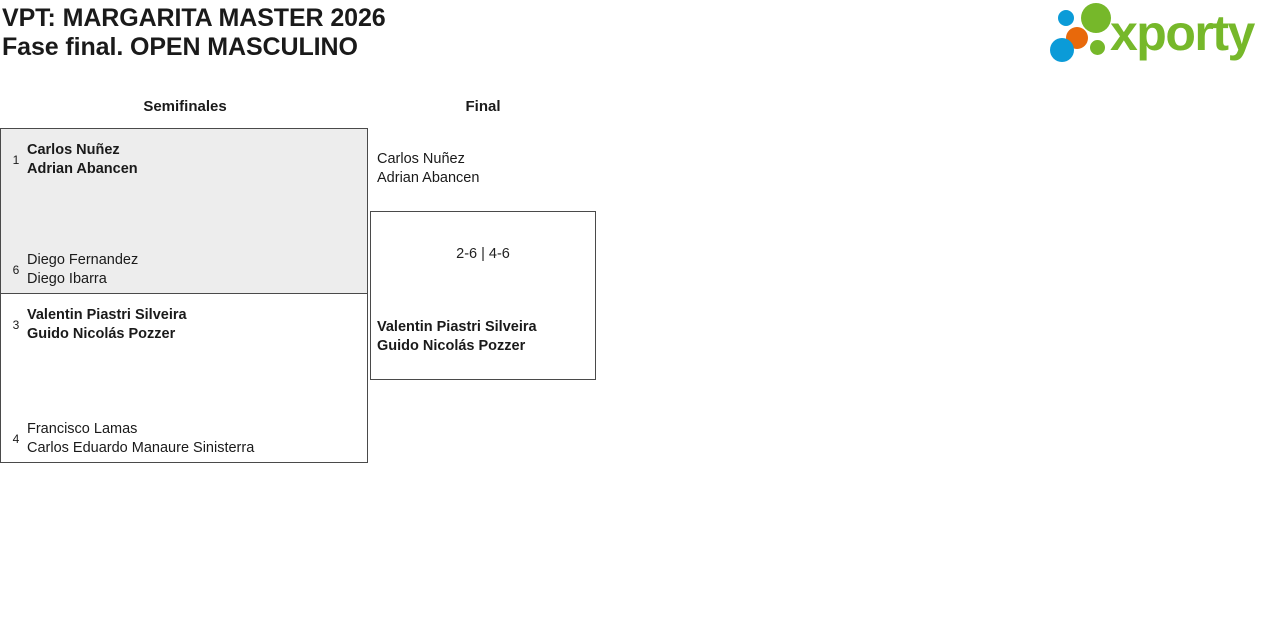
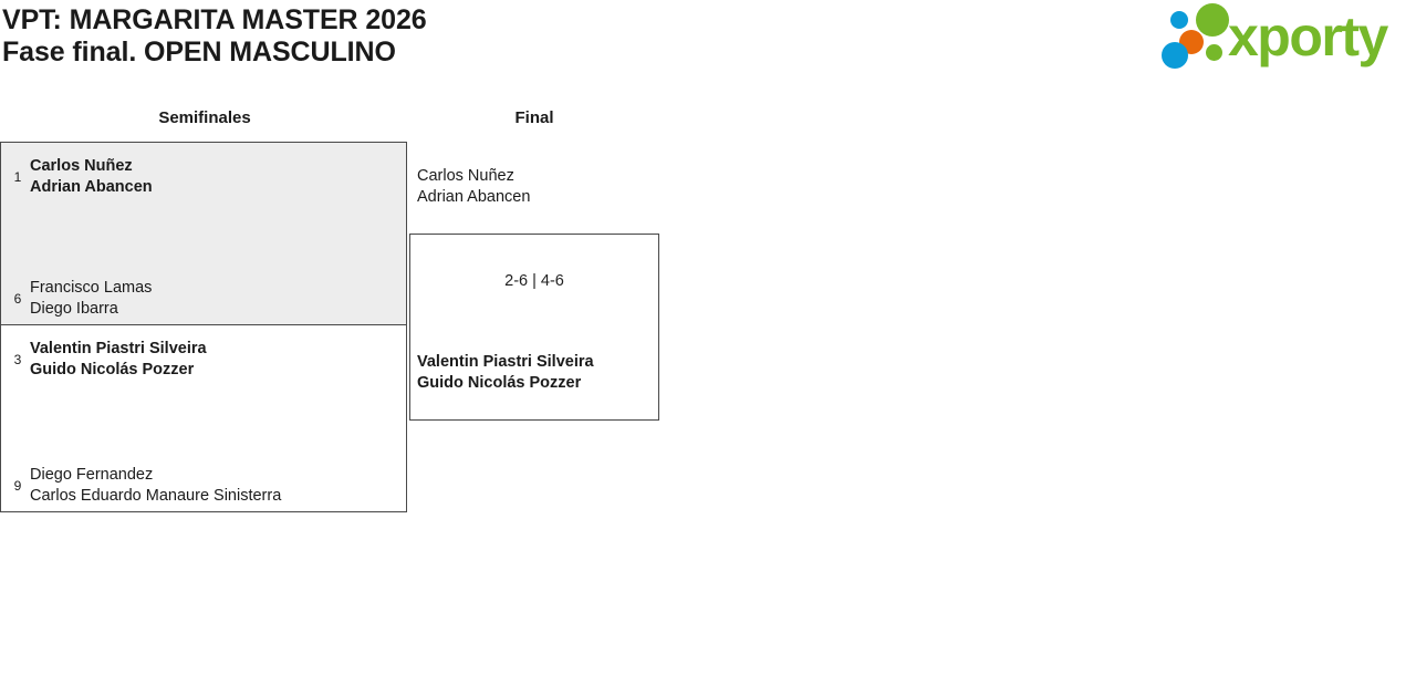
  VPT: MARGARITA MASTER 2026
  Fase final. OPEN MASCULINO
  xporty
  Semifinales
  Final
  1
  Carlos Nuñez
  Adrian Abancen
  6
- Diego Fernandez
+ Francisco Lamas
  Diego Ibarra
  3
  Valentin Piastri Silveira
  Guido Nicolás Pozzer
- 4
+ 9
- Francisco Lamas
+ Diego Fernandez
  Carlos Eduardo Manaure Sinisterra
  Carlos Nuñez
  Adrian Abancen
  2-6 | 4-6
  Valentin Piastri Silveira
  Guido Nicolás Pozzer
